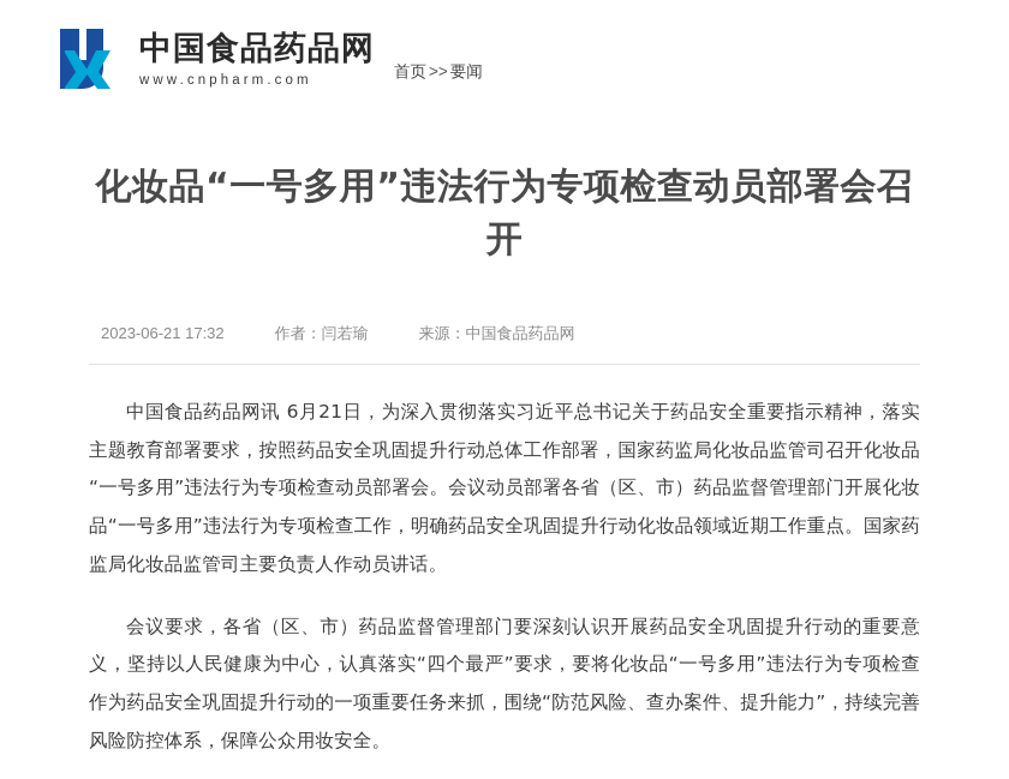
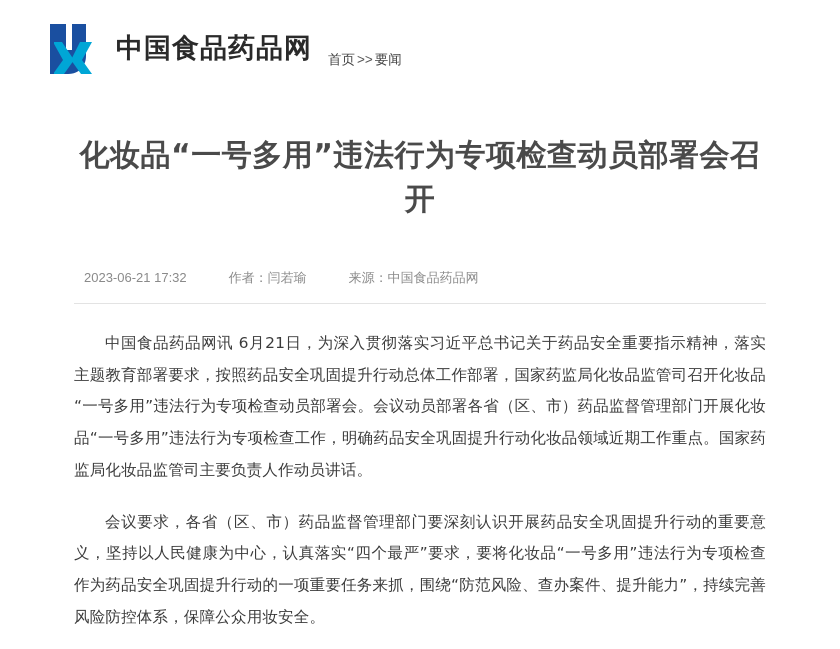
  中国食品药品网
- www.cnpharm.com
  首页 >> 要闻
  化妆品“一号多用”违法行为专项检查动员部署会召开
  2023-06-21 17:32
  作者：闫若瑜
  来源：中国食品药品网
  中国食品药品网讯 6月21日，为深入贯彻落实习近平总书记关于药品安全重要指示精神，落实主题教育部署要求，按照药品安全巩固提升行动总体工作部署，国家药监局化妆品监管司召开化妆品“一号多用”违法行为专项检查动员部署会。会议动员部署各省（区、市）药品监督管理部门开展化妆品“一号多用”违法行为专项检查工作，明确药品安全巩固提升行动化妆品领域近期工作重点。国家药监局化妆品监管司主要负责人作动员讲话。
  会议要求，各省（区、市）药品监督管理部门要深刻认识开展药品安全巩固提升行动的重要意义，坚持以人民健康为中心，认真落实“四个最严”要求，要将化妆品“一号多用”违法行为专项检查作为药品安全巩固提升行动的一项重要任务来抓，围绕“防范风险、查办案件、提升能力”，持续完善风险防控体系，保障公众用妆安全。
